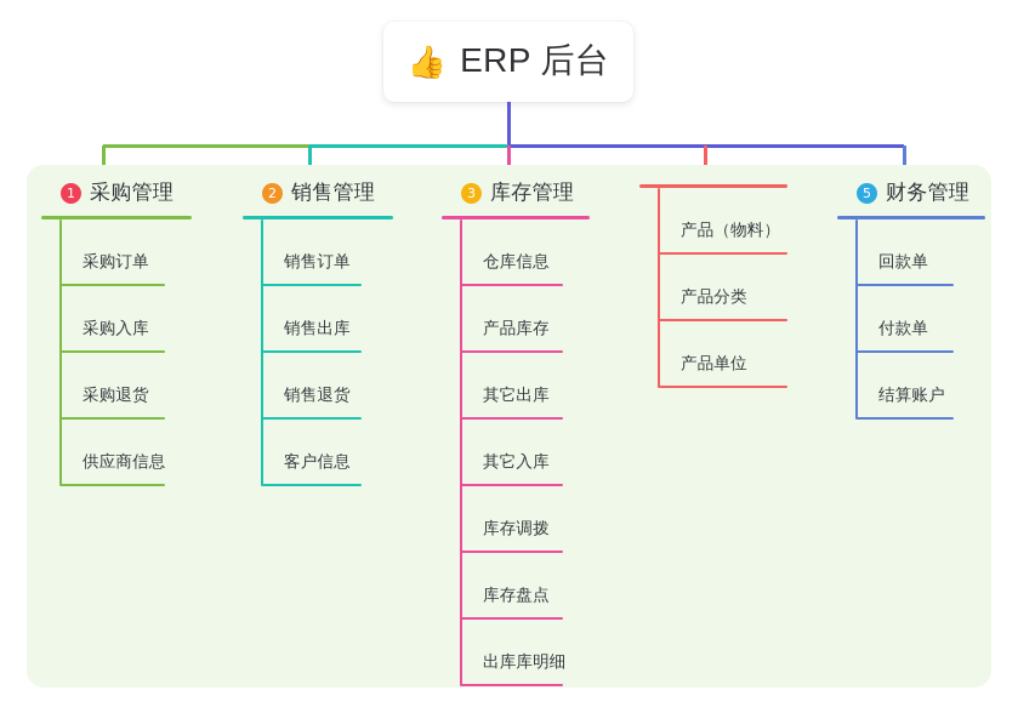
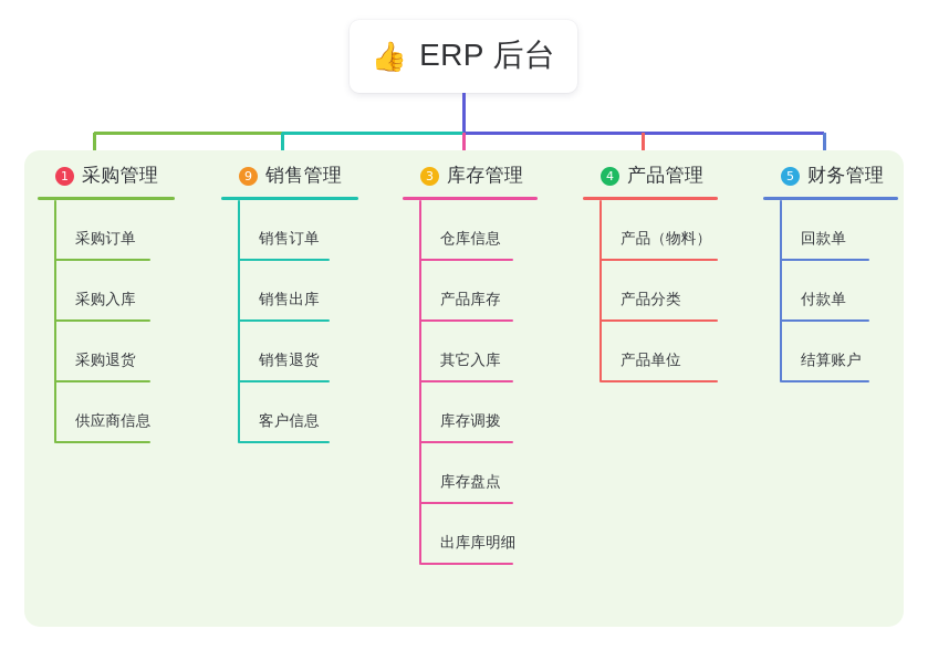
  👍
  ERP 后台
  1
  采购管理
  采购订单
  采购入库
  采购退货
  供应商信息
- 2
+ 9
  销售管理
  销售订单
  销售出库
  销售退货
  客户信息
  3
  库存管理
  仓库信息
  产品库存
- 其它出库
  其它入库
  库存调拨
  库存盘点
  出库库明细
+ 4
+ 产品管理
  产品（物料）
  产品分类
  产品单位
  5
  财务管理
  回款单
  付款单
  结算账户
